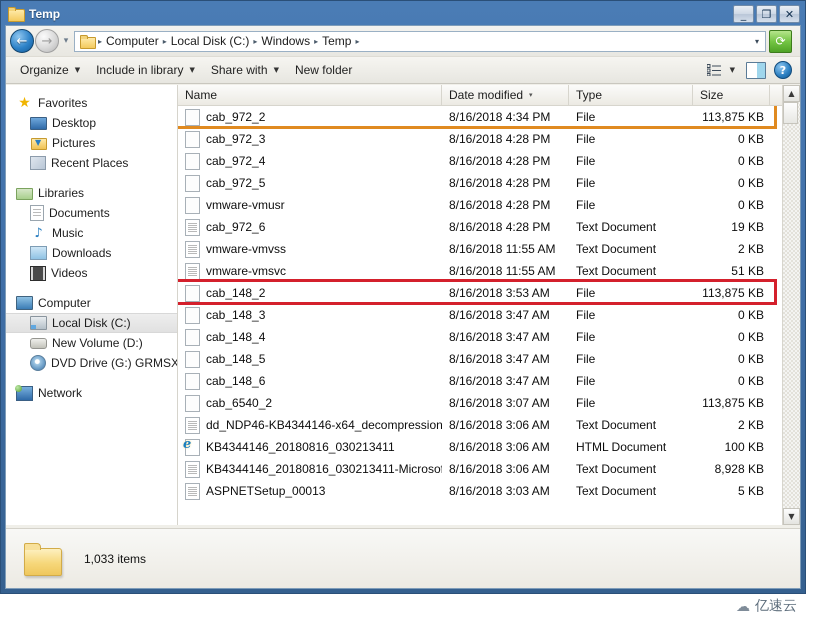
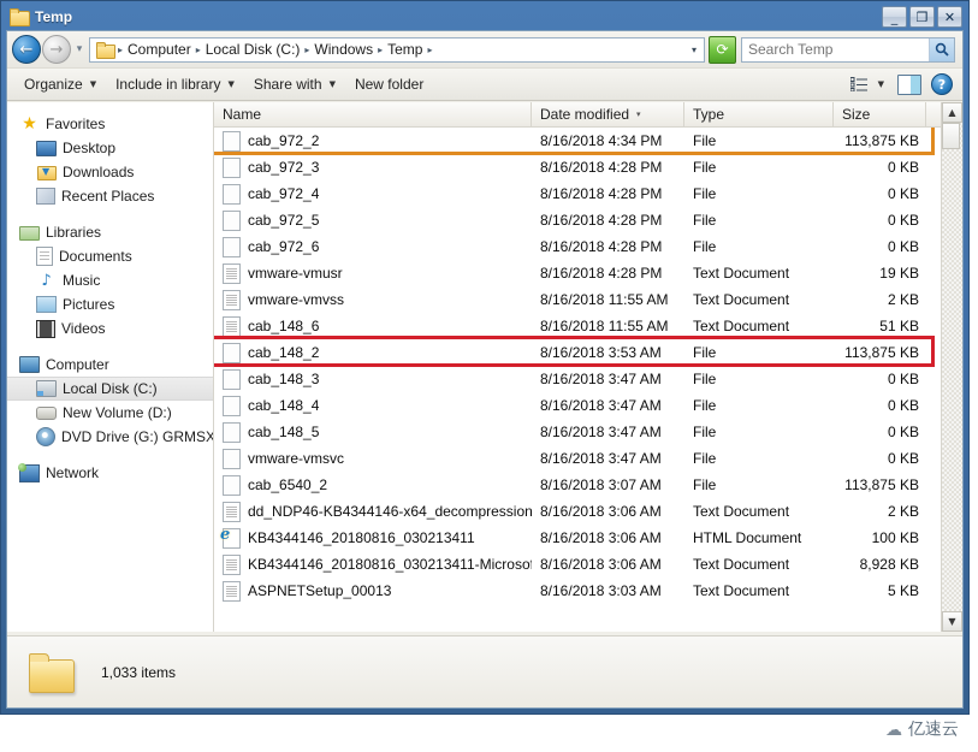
  Temp
  _
  ❐
  ✕
  ←
  →
  ▾
  ▸
  Computer
  ▸
  Local Disk (C:)
  ▸
  Windows
  ▸
  Temp
  ▸
  ▾
  ⟳
+ Search Temp
  Organize
  ▼
  Include in library
  ▼
  Share with
  ▼
  New folder
  ▼
  ?
  ★
  Favorites
  Desktop
- Pictures
+ Downloads
  Recent Places
  Libraries
  Documents
  ♪
  Music
- Downloads
+ Pictures
  Videos
  Computer
  Local Disk (C:)
  New Volume (D:)
  DVD Drive (G:) GRMSX
  Network
  Name
  Date modified
  ▾
  Type
  Size
  cab_972_2
  8/16/2018 4:34 PM
  File
  113,875 KB
  cab_972_3
  8/16/2018 4:28 PM
  File
  0 KB
  cab_972_4
  8/16/2018 4:28 PM
  File
  0 KB
  cab_972_5
  8/16/2018 4:28 PM
  File
  0 KB
- vmware-vmusr
+ cab_972_6
  8/16/2018 4:28 PM
  File
  0 KB
- cab_972_6
+ vmware-vmusr
  8/16/2018 4:28 PM
  Text Document
  19 KB
  vmware-vmvss
  8/16/2018 11:55 AM
  Text Document
  2 KB
- vmware-vmsvc
+ cab_148_6
  8/16/2018 11:55 AM
  Text Document
  51 KB
  cab_148_2
  8/16/2018 3:53 AM
  File
  113,875 KB
  cab_148_3
  8/16/2018 3:47 AM
  File
  0 KB
  cab_148_4
  8/16/2018 3:47 AM
  File
  0 KB
  cab_148_5
  8/16/2018 3:47 AM
  File
  0 KB
- cab_148_6
+ vmware-vmsvc
  8/16/2018 3:47 AM
  File
  0 KB
  cab_6540_2
  8/16/2018 3:07 AM
  File
  113,875 KB
  dd_NDP46-KB4344146-x64_decompression
  8/16/2018 3:06 AM
  Text Document
  2 KB
  KB4344146_20180816_030213411
  8/16/2018 3:06 AM
  HTML Document
  100 KB
  KB4344146_20180816_030213411-Microso
  8/16/2018 3:06 AM
  Text Document
  8,928 KB
  ASPNETSetup_00013
  8/16/2018 3:03 AM
  Text Document
  5 KB
  ▲
  ▼
  1,033 items
  ☁
  亿速云
